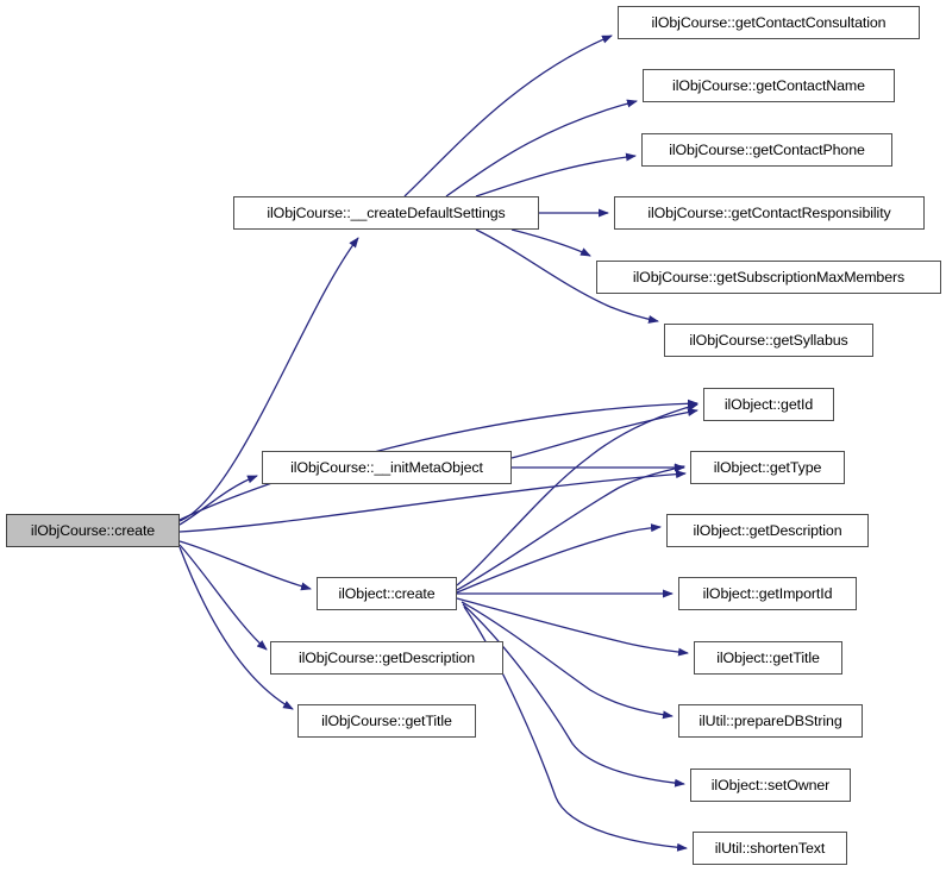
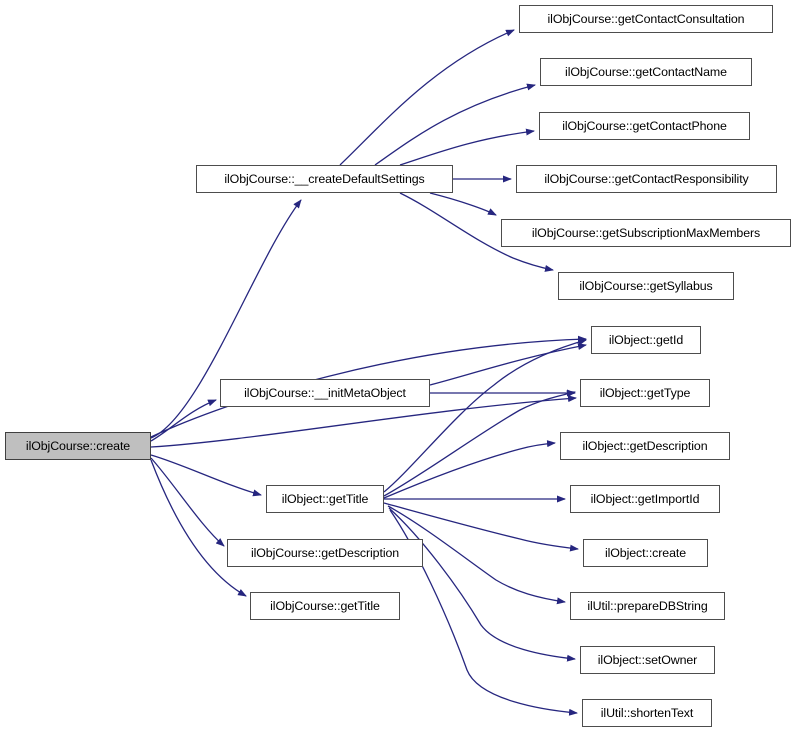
  ilObjCourse::create
  ilObjCourse::__createDefaultSettings
  ilObjCourse::__initMetaObject
- ilObject::create
+ ilObject::getTitle
  ilObjCourse::getDescription
  ilObjCourse::getTitle
  ilObjCourse::getContactConsultation
  ilObjCourse::getContactName
  ilObjCourse::getContactPhone
  ilObjCourse::getContactResponsibility
  ilObjCourse::getSubscriptionMaxMembers
  ilObjCourse::getSyllabus
  ilObject::getId
  ilObject::getType
  ilObject::getDescription
  ilObject::getImportId
- ilObject::getTitle
+ ilObject::create
  ilUtil::prepareDBString
  ilObject::setOwner
  ilUtil::shortenText
